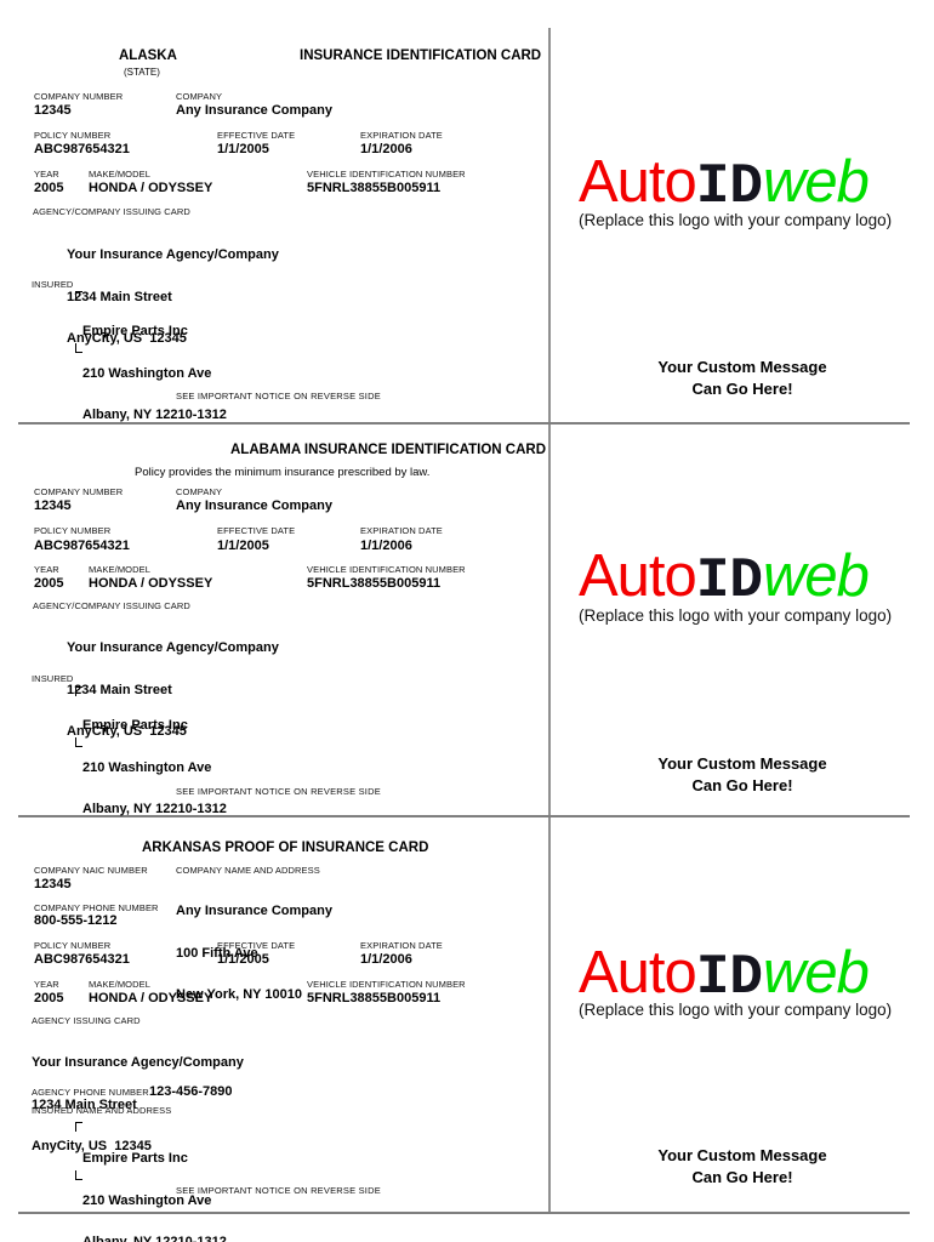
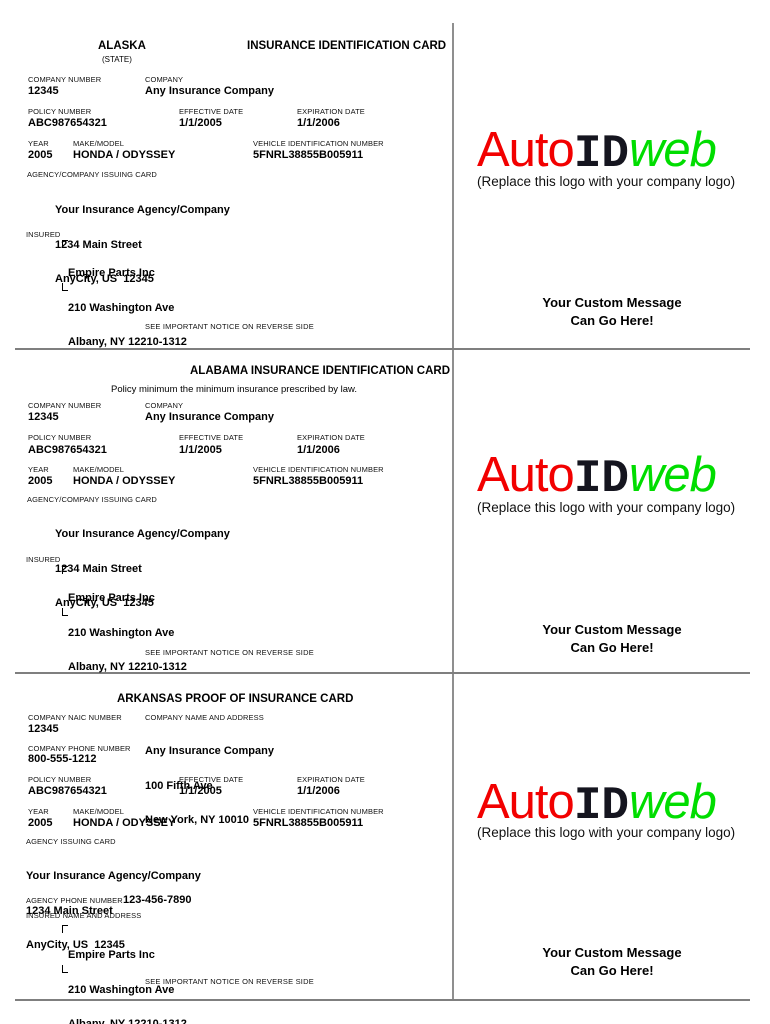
  ALASKA
  (STATE)
  INSURANCE IDENTIFICATION CARD
  COMPANY NUMBER
  COMPANY
  12345
  Any Insurance Company
  POLICY NUMBER
  EFFECTIVE DATE
  EXPIRATION DATE
  ABC987654321
  1/1/2005
  1/1/2006
  YEAR
  MAKE/MODEL
  VEHICLE IDENTIFICATION NUMBER
  2005
  HONDA / ODYSSEY
  5FNRL38855B005911
  AGENCY/COMPANY ISSUING CARD
  Your Insurance Agency/Company
  1234 Main Street
  AnyCity, US 12345
  INSURED
  Empire Parts Inc
  210 Washington Ave
  Albany, NY 12210-1312
  SEE IMPORTANT NOTICE ON REVERSE SIDE
  AutoIDweb
  (Replace this logo with your company logo)
  Your Custom Message
  Can Go Here!
  ALABAMA INSURANCE IDENTIFICATION CARD
- Policy provides the minimum insurance prescribed by law.
+ Policy minimum the minimum insurance prescribed by law.
  COMPANY NUMBER
  COMPANY
  12345
  Any Insurance Company
  POLICY NUMBER
  EFFECTIVE DATE
  EXPIRATION DATE
  ABC987654321
  1/1/2005
  1/1/2006
  YEAR
  MAKE/MODEL
  VEHICLE IDENTIFICATION NUMBER
  2005
  HONDA / ODYSSEY
  5FNRL38855B005911
  AGENCY/COMPANY ISSUING CARD
  Your Insurance Agency/Company
  1234 Main Street
  AnyCity, US 12345
  INSURED
  Empire Parts Inc
  210 Washington Ave
  Albany, NY 12210-1312
  SEE IMPORTANT NOTICE ON REVERSE SIDE
  AutoIDweb
  (Replace this logo with your company logo)
  Your Custom Message
  Can Go Here!
  ARKANSAS PROOF OF INSURANCE CARD
  COMPANY NAIC NUMBER
  COMPANY NAME AND ADDRESS
  12345
  Any Insurance Company
  100 Fifth Ave
  New York, NY 10010
  COMPANY PHONE NUMBER
  800-555-1212
  POLICY NUMBER
  EFFECTIVE DATE
  EXPIRATION DATE
  ABC987654321
  1/1/2005
  1/1/2006
  YEAR
  MAKE/MODEL
  VEHICLE IDENTIFICATION NUMBER
  2005
  HONDA / ODYSSEY
  5FNRL38855B005911
  AGENCY ISSUING CARD
  Your Insurance Agency/Company
  1234 Main Street
  AnyCity, US 12345
  AGENCY PHONE NUMBER
  123-456-7890
  INSURED NAME AND ADDRESS
  Empire Parts Inc
  210 Washington Ave
  SEE IMPORTANT NOTICE ON REVERSE SIDE
  AutoIDweb
  (Replace this logo with your company logo)
  Your Custom Message
  Can Go Here!
